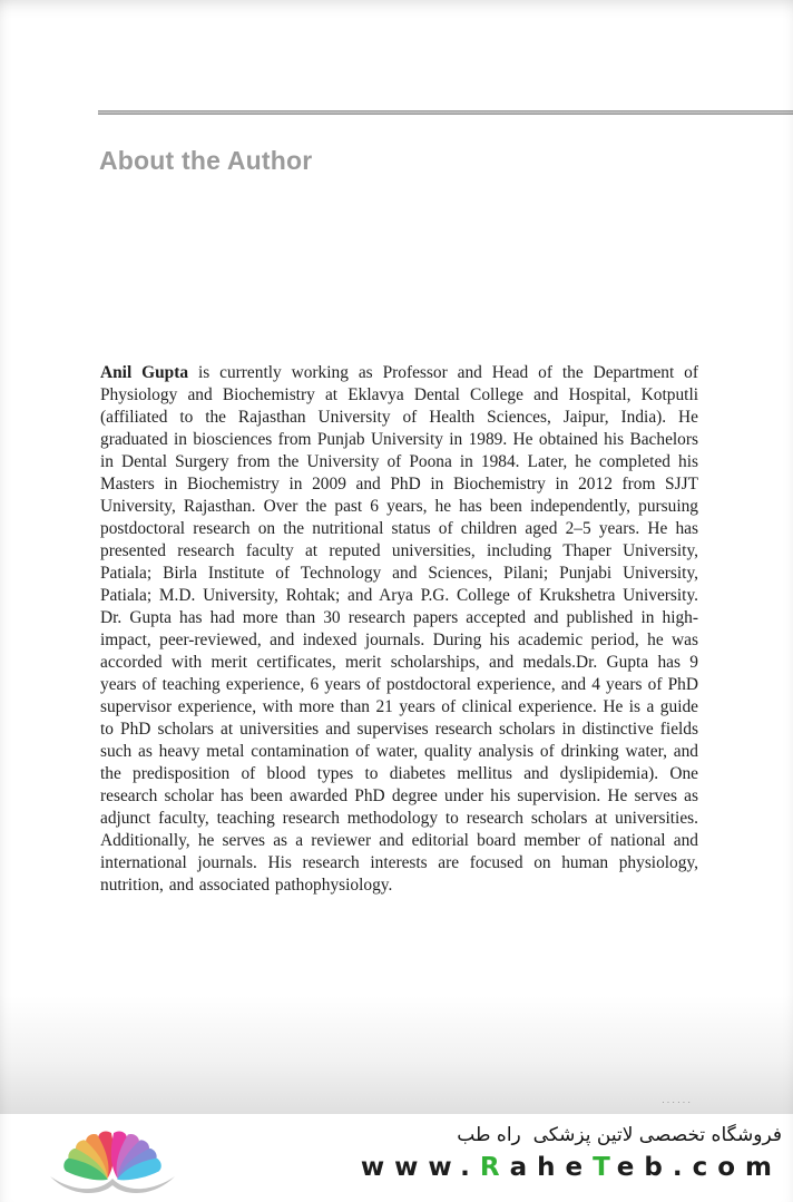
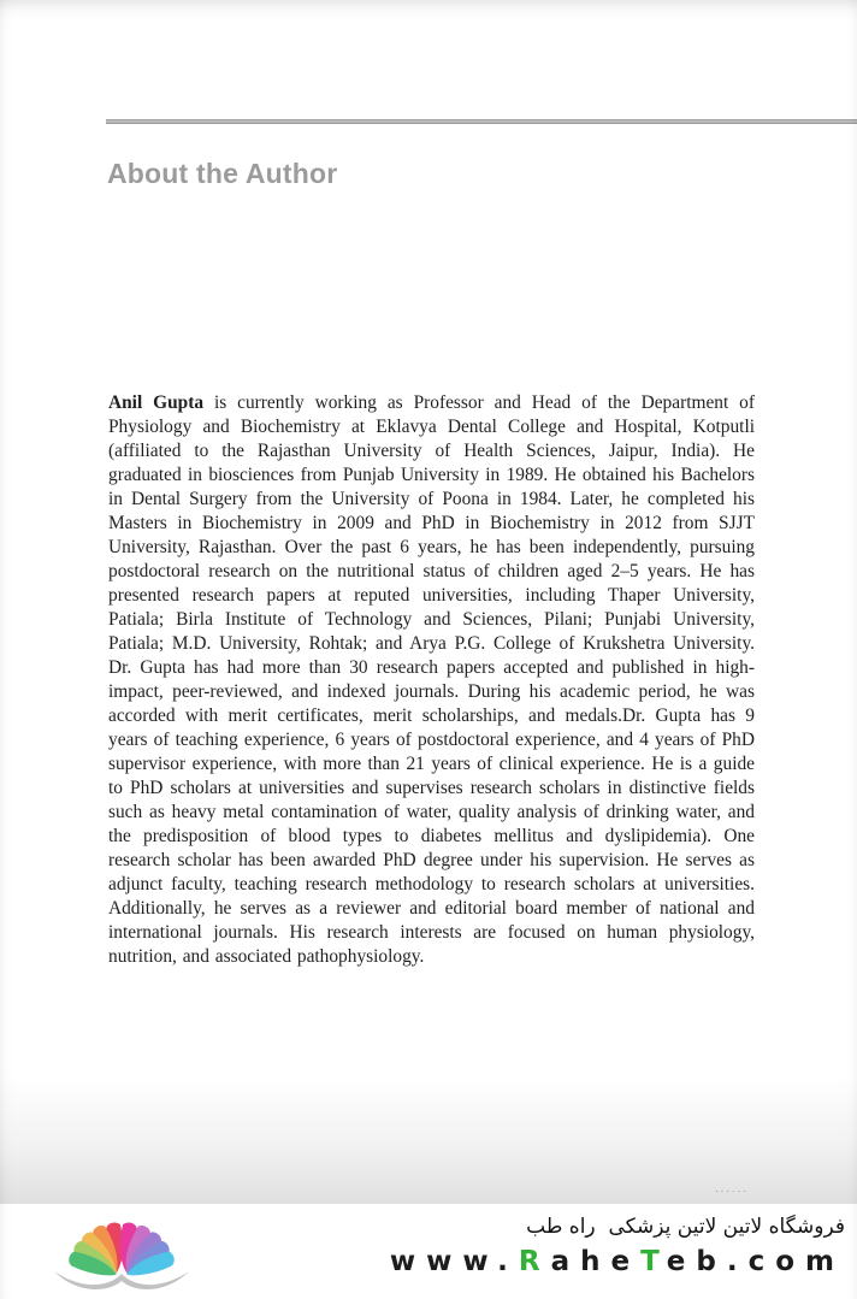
  About the Author
- Anil Gupta is currently working as Professor and Head of the Department of Physiology and Biochemistry at Eklavya Dental College and Hospital, Kotputli (affiliated to the Rajasthan University of Health Sciences, Jaipur, India). He graduated in biosciences from Punjab University in 1989. He obtained his Bachelors in Dental Surgery from the University of Poona in 1984. Later, he completed his Masters in Biochemistry in 2009 and PhD in Biochemistry in 2012 from SJJT University, Rajasthan. Over the past 6 years, he has been independently, pursuing postdoctoral research on the nutritional status of children aged 2–5 years. He has presented research faculty at reputed universities, including Thaper University, Patiala; Birla Institute of Technology and Sciences, Pilani; Punjabi University, Patiala; M.D. University, Rohtak; and Arya P.G. College of Krukshetra University. Dr. Gupta has had more than 30 research papers accepted and published in high-impact, peer-reviewed, and indexed journals. During his academic period, he was accorded with merit certificates, merit scholarships, and medals.Dr. Gupta has 9 years of teaching experience, 6 years of postdoctoral experience, and 4 years of PhD supervisor experience, with more than 21 years of clinical experience. He is a guide to PhD scholars at universities and supervises research scholars in distinctive fields such as heavy metal contamination of water, quality analysis of drinking water, and the predisposition of blood types to diabetes mellitus and dyslipidemia). One research scholar has been awarded PhD degree under his supervision. He serves as adjunct faculty, teaching research methodology to research scholars at universities. Additionally, he serves as a reviewer and editorial board member of national and international journals. His research interests are focused on human physiology, nutrition, and associated pathophysiology.
+ Anil Gupta is currently working as Professor and Head of the Department of Physiology and Biochemistry at Eklavya Dental College and Hospital, Kotputli (affiliated to the Rajasthan University of Health Sciences, Jaipur, India). He graduated in biosciences from Punjab University in 1989. He obtained his Bachelors in Dental Surgery from the University of Poona in 1984. Later, he completed his Masters in Biochemistry in 2009 and PhD in Biochemistry in 2012 from SJJT University, Rajasthan. Over the past 6 years, he has been independently, pursuing postdoctoral research on the nutritional status of children aged 2–5 years. He has presented research papers at reputed universities, including Thaper University, Patiala; Birla Institute of Technology and Sciences, Pilani; Punjabi University, Patiala; M.D. University, Rohtak; and Arya P.G. College of Krukshetra University. Dr. Gupta has had more than 30 research papers accepted and published in high-impact, peer-reviewed, and indexed journals. During his academic period, he was accorded with merit certificates, merit scholarships, and medals.Dr. Gupta has 9 years of teaching experience, 6 years of postdoctoral experience, and 4 years of PhD supervisor experience, with more than 21 years of clinical experience. He is a guide to PhD scholars at universities and supervises research scholars in distinctive fields such as heavy metal contamination of water, quality analysis of drinking water, and the predisposition of blood types to diabetes mellitus and dyslipidemia). One research scholar has been awarded PhD degree under his supervision. He serves as adjunct faculty, teaching research methodology to research scholars at universities. Additionally, he serves as a reviewer and editorial board member of national and international journals. His research interests are focused on human physiology, nutrition, and associated pathophysiology.
  ······
- فروشگاه تخصصی لاتین پزشکی راه طب
+ فروشگاه لاتین لاتین پزشکی راه طب
  www.RaheTeb.com
